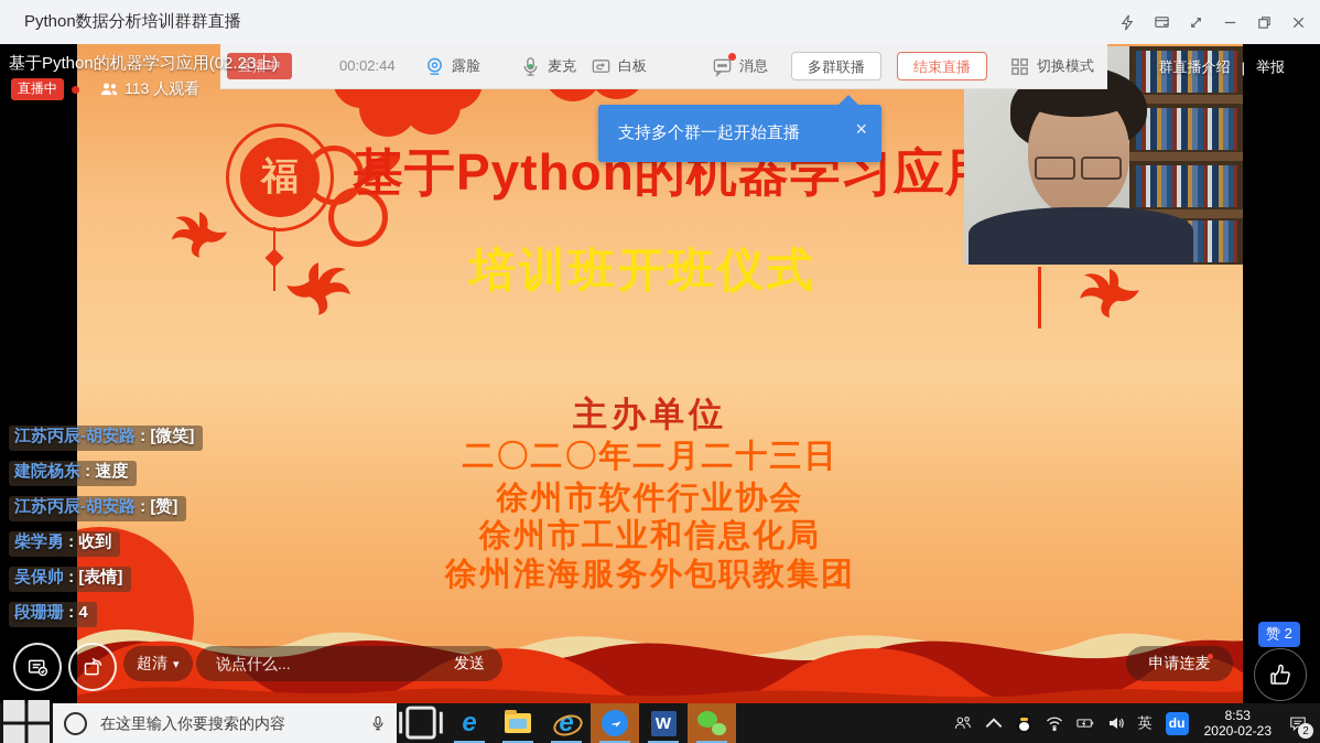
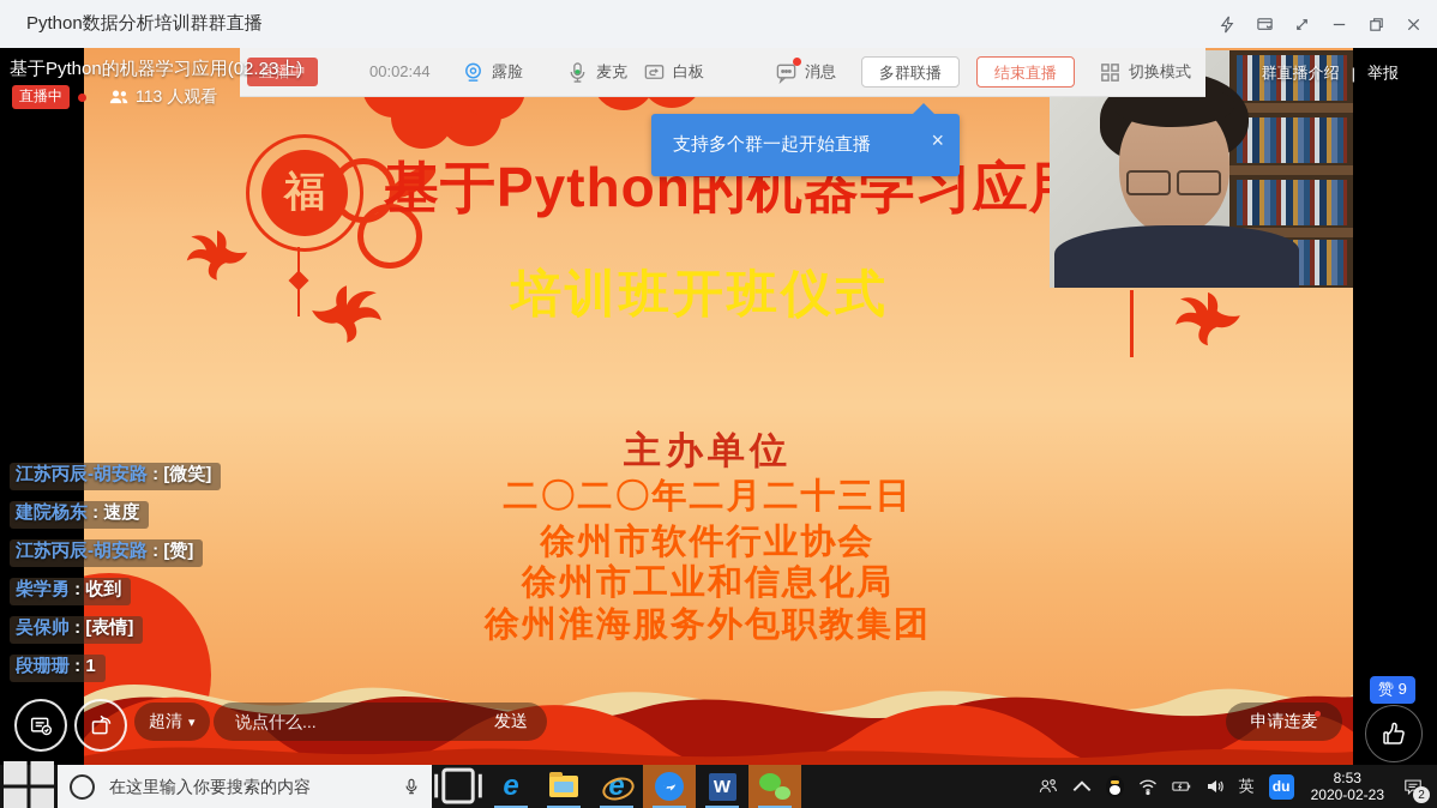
  Python数据分析培训群群直播
  福
  基于Python的机器学习应
  培训班开班仪式
  主办单位
  二〇二〇年二月二十三日
  徐州市软件行业协会
  徐州市工业和信息化局
  徐州淮海服务外包职教集团
  直播中
  00:02:44
  露脸
  麦克
  白板
  消息
  多群联播
  结束直播
  切换模式
  基于Python的机器学习应用(02.23上)
  直播中
  113 人观看
  群直播介绍
  |
  举报
  支持多个群一起开始直播
  ×
  江苏丙辰-胡安路 : [微笑]
  建院杨东 : 速度
  江苏丙辰-胡安路 : [赞]
  柴学勇 : 收到
  吴保帅 : [表情]
- 段珊珊 : 4
+ 段珊珊 : 1
  超清
  ▾
  说点什么...
  发送
  申请连麦
- 赞 2
+ 赞 9
  在这里输入你要搜索的内容
  e
  e
  W
  英
  du
  8:53
  2020-02-23
  2
